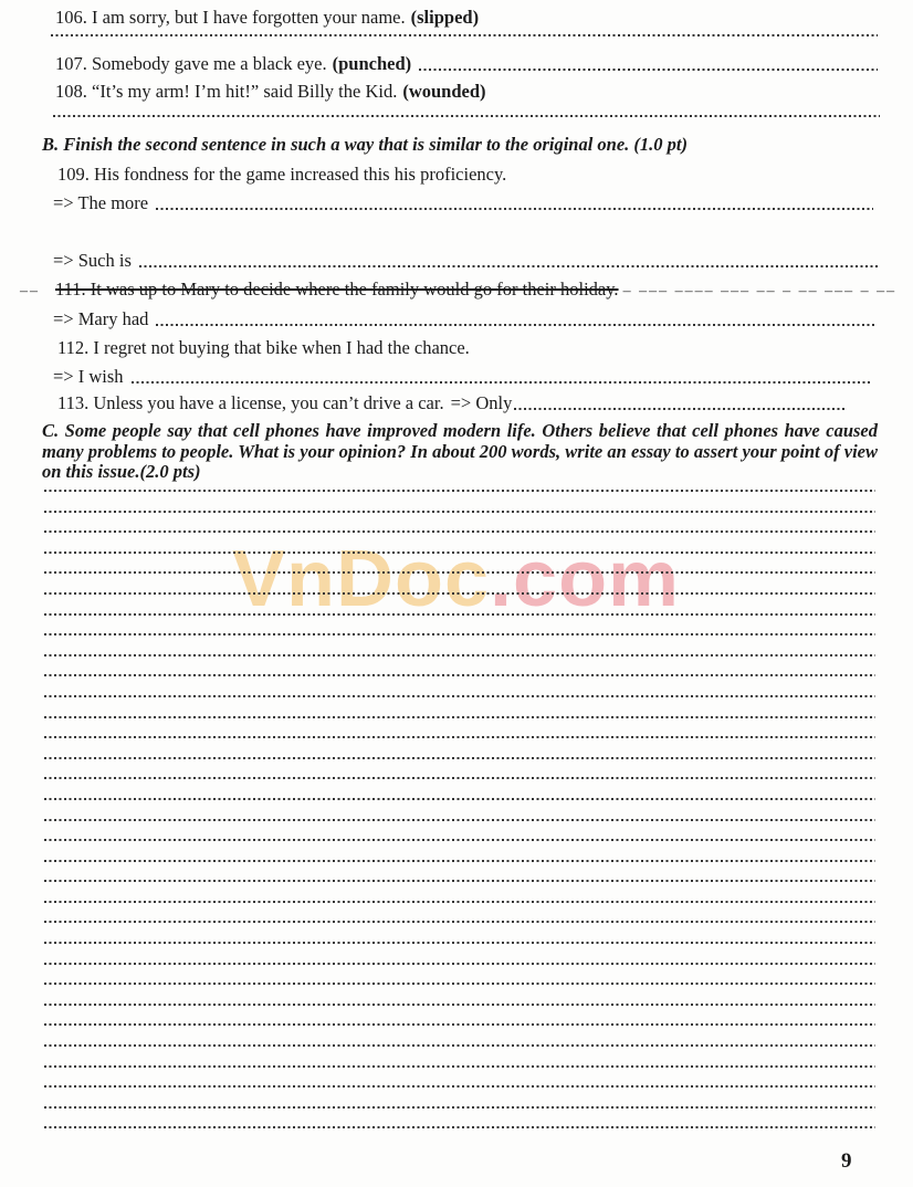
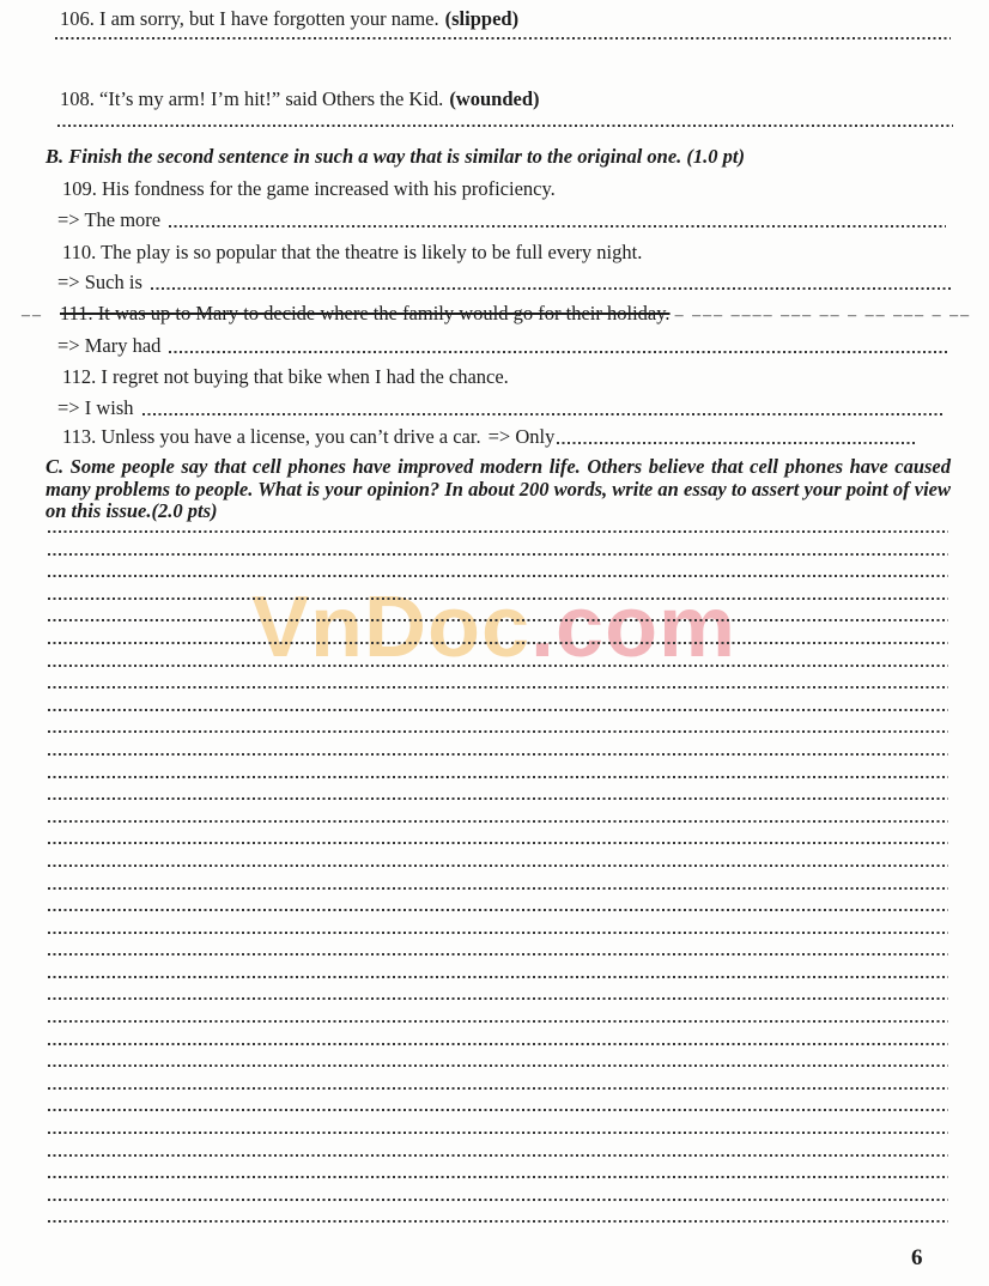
  VnDoc.com
  106. I am sorry, but I have forgotten your name. (slipped)
- 107. Somebody gave me a black eye.
- (punched)
- 108. “It’s my arm! I’m hit!” said Billy the Kid. (wounded)
+ 108. “It’s my arm! I’m hit!” said Others the Kid. (wounded)
  B. Finish the second sentence in such a way that is similar to the original one. (1.0 pt)
- 109. His fondness for the game increased this his proficiency.
+ 109. His fondness for the game increased with his proficiency.
  => The more
+ 110. The play is so popular that the theatre is likely to be full every night.
  => Such is
  –– 111. It was up to Mary to decide where the family would go for their holiday. – ––– –––– ––– –– – –– ––– – ––
  => Mary had
  112. I regret not buying that bike when I had the chance.
  => I wish
  113. Unless you have a license, you can’t drive a car.
  => Only
  C. Some people say that cell phones have improved modern life. Others believe that cell phones have caused many problems to people. What is your opinion? In about 200 words, write an essay to assert your point of view on this issue.(2.0 pts)
- 9
+ 6
